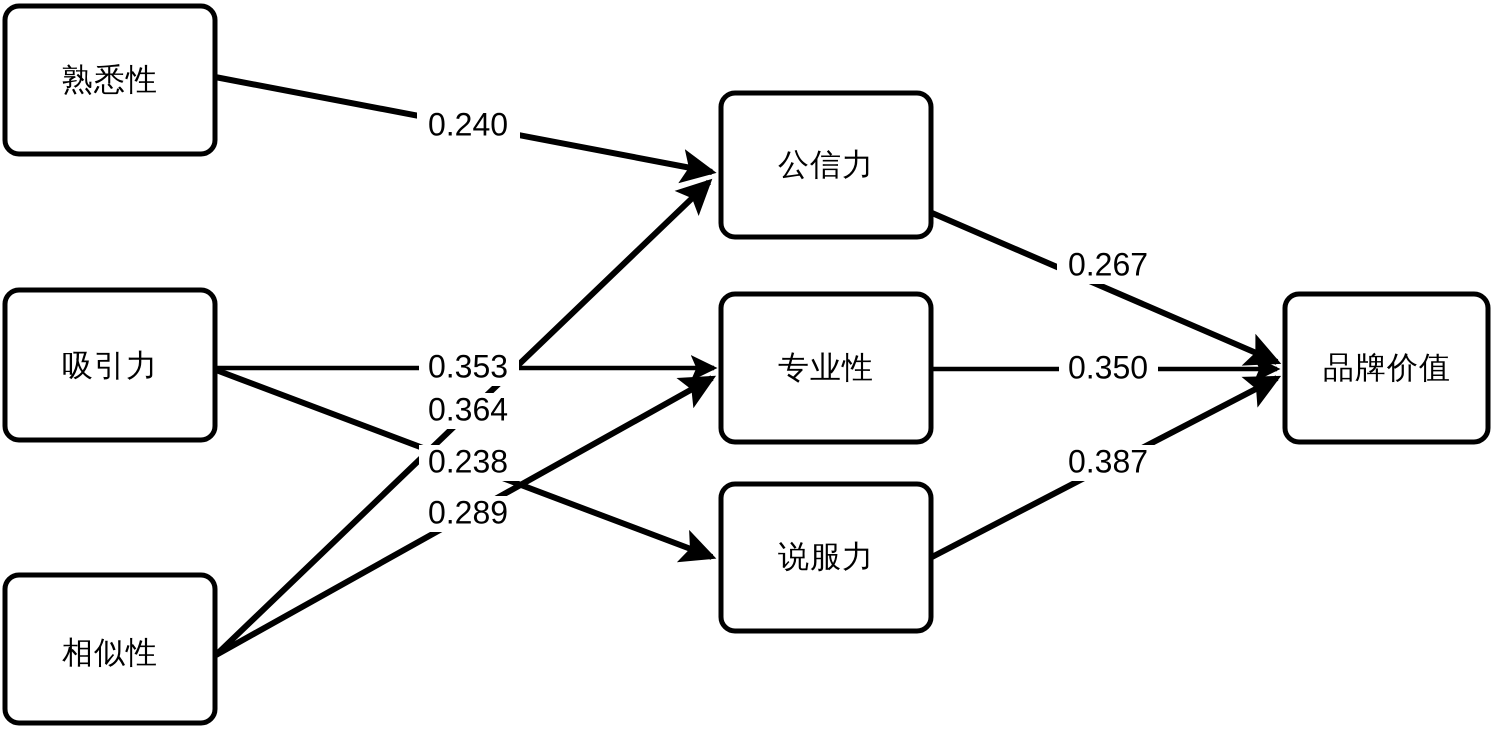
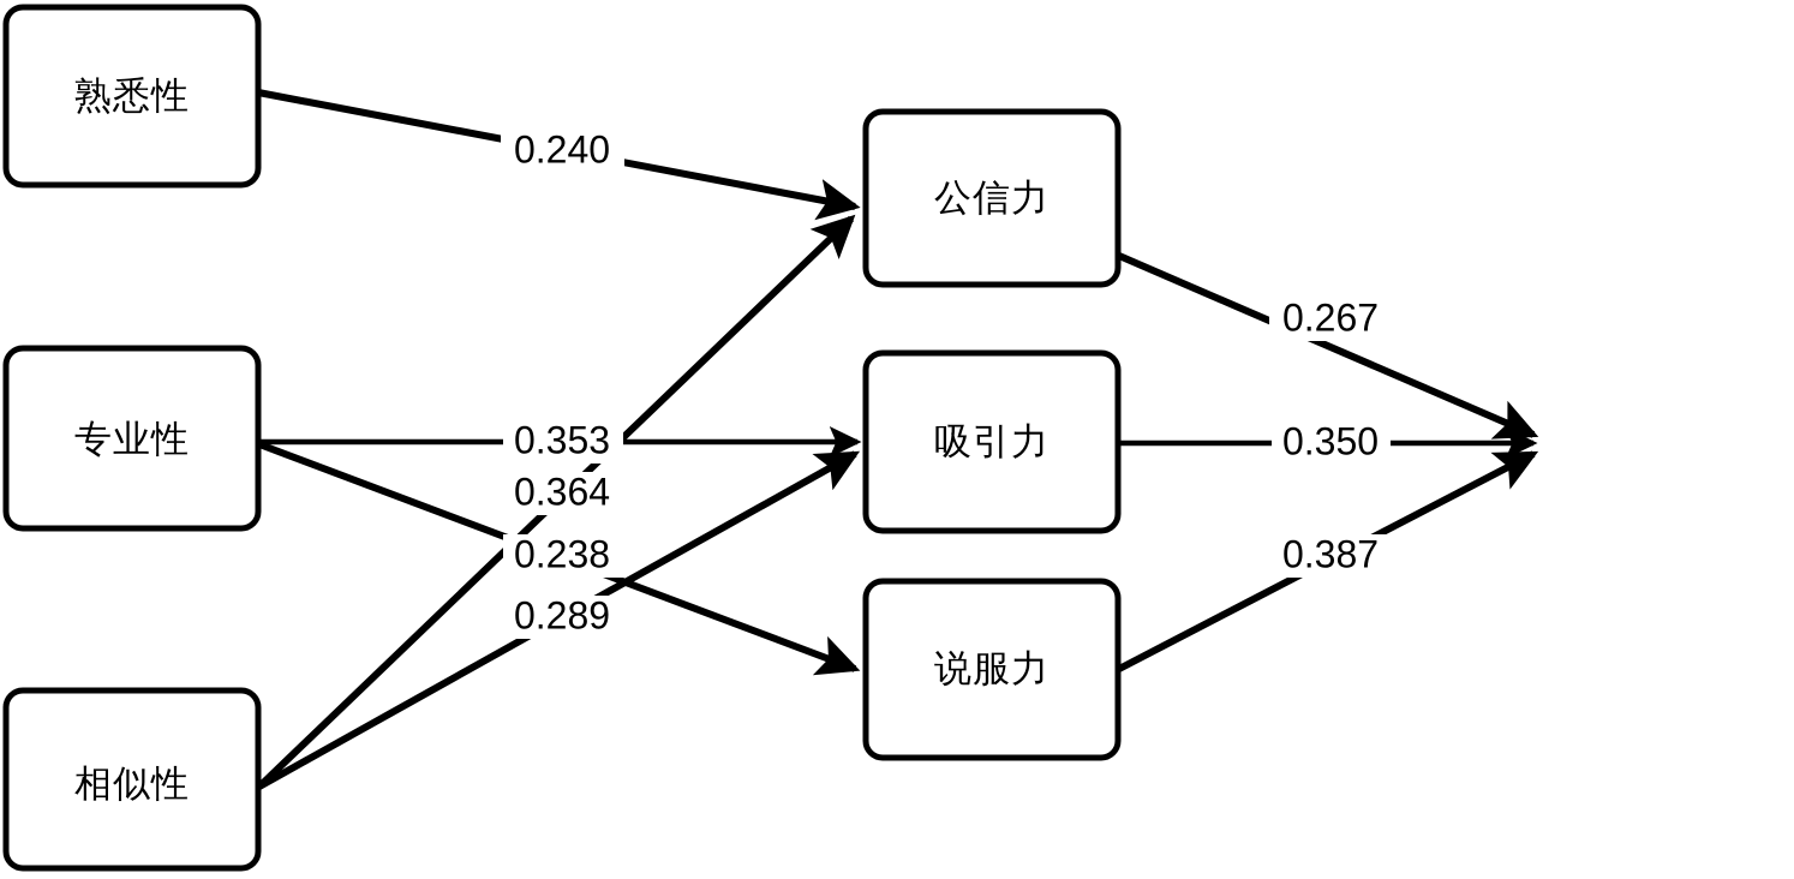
  熟悉性
- 吸引力
+ 专业性
  相似性
  公信力
- 专业性
+ 吸引力
  说服力
- 品牌价值
  0.240
  0.353
  0.364
  0.238
  0.289
  0.267
  0.350
  0.387
